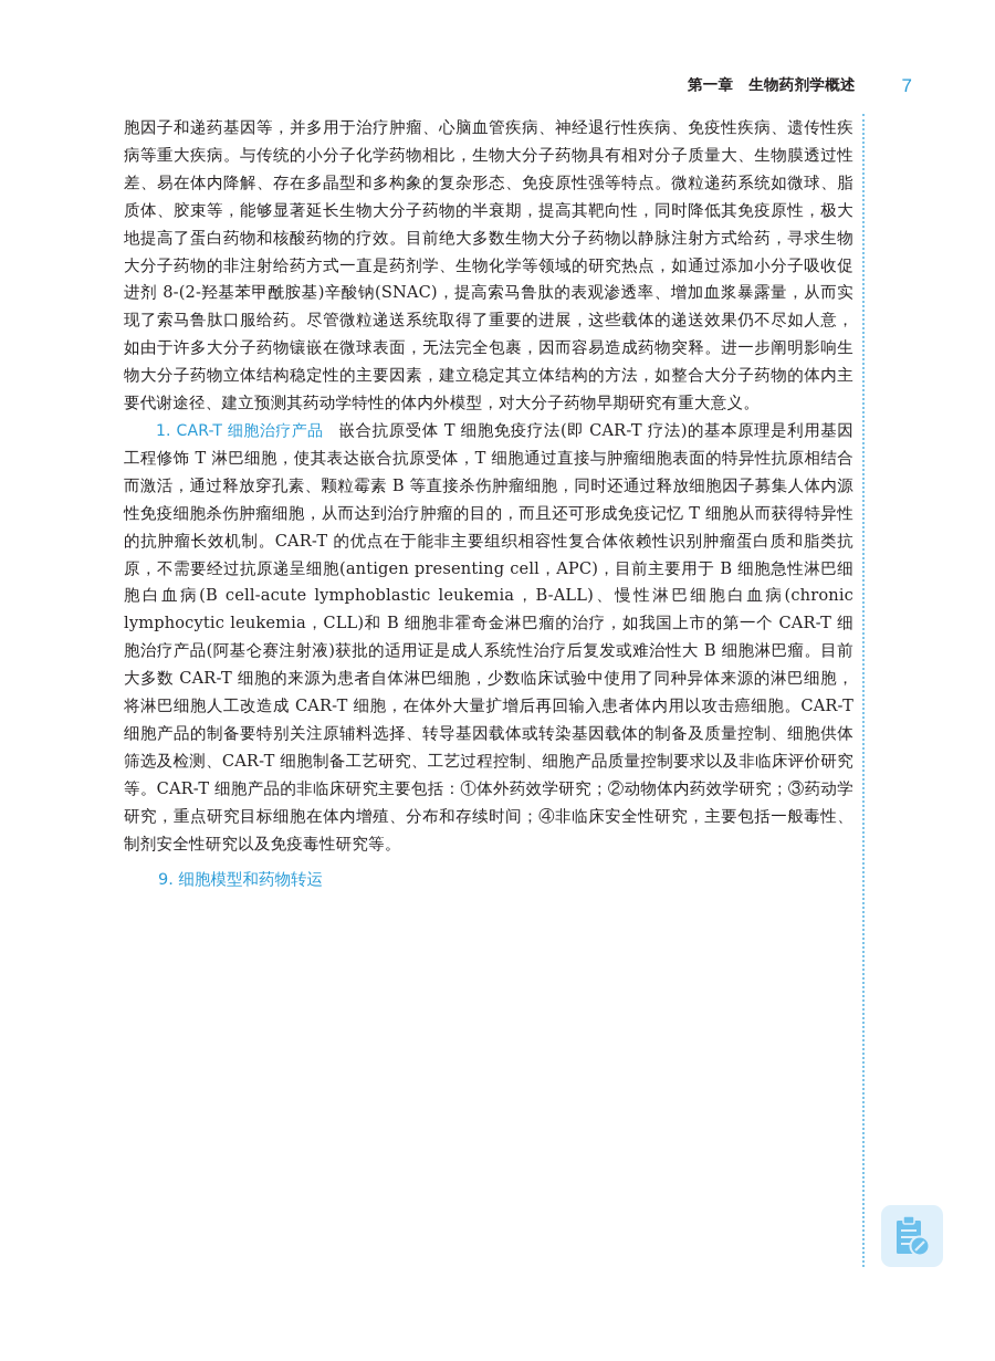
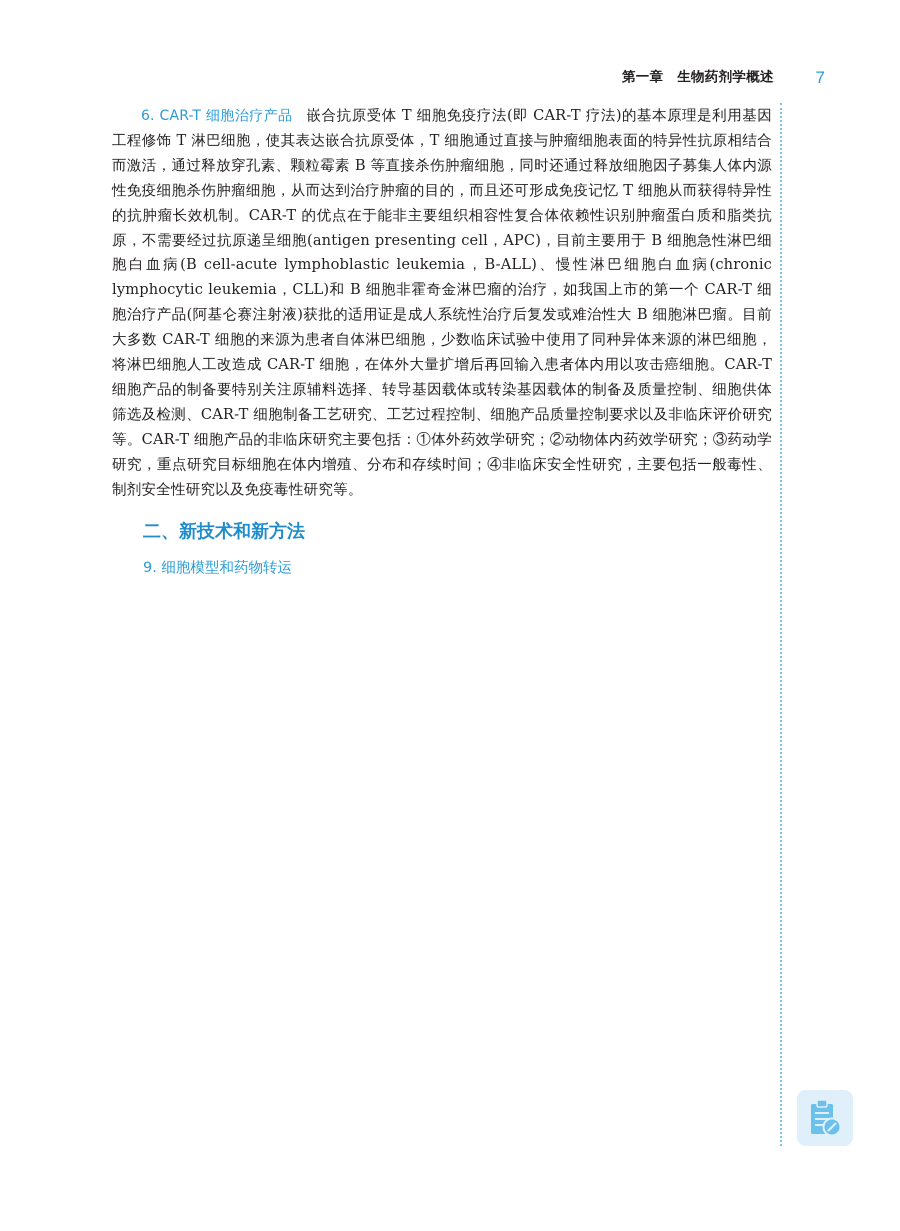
  第一章 生物药剂学概述
  7
- 胞因子和递药基因等，并多用于治疗肿瘤、心脑血管疾病、神经退行性疾病、免疫性疾病、遗传性疾病等重大疾病。与传统的小分子化学药物相比，生物大分子药物具有相对分子质量大、生物膜透过性差、易在体内降解、存在多晶型和多构象的复杂形态、免疫原性强等特点。微粒递药系统如微球、脂质体、胶束等，能够显著延长生物大分子药物的半衰期，提高其靶向性，同时降低其免疫原性，极大地提高了蛋白药物和核酸药物的疗效。目前绝大多数生物大分子药物以静脉注射方式给药，寻求生物大分子药物的非注射给药方式一直是药剂学、生物化学等领域的研究热点，如通过添加小分子吸收促进剂 8-(2-羟基苯甲酰胺基)辛酸钠(SNAC)，提高索马鲁肽的表观渗透率、增加血浆暴露量，从而实现了索马鲁肽口服给药。尽管微粒递送系统取得了重要的进展，这些载体的递送效果仍不尽如人意，如由于许多大分子药物镶嵌在微球表面，无法完全包裹，因而容易造成药物突释。进一步阐明影响生物大分子药物立体结构稳定性的主要因素，建立稳定其立体结构的方法，如整合大分子药物的体内主要代谢途径、建立预测其药动学特性的体内外模型，对大分子药物早期研究有重大意义。
- 1. CAR-T 细胞治疗产品 嵌合抗原受体 T 细胞免疫疗法(即 CAR-T 疗法)的基本原理是利用基因工程修饰 T 淋巴细胞，使其表达嵌合抗原受体，T 细胞通过直接与肿瘤细胞表面的特异性抗原相结合而激活，通过释放穿孔素、颗粒霉素 B 等直接杀伤肿瘤细胞，同时还通过释放细胞因子募集人体内源性免疫细胞杀伤肿瘤细胞，从而达到治疗肿瘤的目的，而且还可形成免疫记忆 T 细胞从而获得特异性的抗肿瘤长效机制。CAR-T 的优点在于能非主要组织相容性复合体依赖性识别肿瘤蛋白质和脂类抗原，不需要经过抗原递呈细胞(antigen presenting cell，APC)，目前主要用于 B 细胞急性淋巴细胞白血病(B cell-acute lymphoblastic leukemia，B-ALL)、慢性淋巴细胞白血病(chronic lymphocytic leukemia，CLL)和 B 细胞非霍奇金淋巴瘤的治疗，如我国上市的第一个 CAR-T 细胞治疗产品(阿基仑赛注射液)获批的适用证是成人系统性治疗后复发或难治性大 B 细胞淋巴瘤。目前大多数 CAR-T 细胞的来源为患者自体淋巴细胞，少数临床试验中使用了同种异体来源的淋巴细胞，将淋巴细胞人工改造成 CAR-T 细胞，在体外大量扩增后再回输入患者体内用以攻击癌细胞。CAR-T 细胞产品的制备要特别关注原辅料选择、转导基因载体或转染基因载体的制备及质量控制、细胞供体筛选及检测、CAR-T 细胞制备工艺研究、工艺过程控制、细胞产品质量控制要求以及非临床评价研究等。CAR-T 细胞产品的非临床研究主要包括：①体外药效学研究；②动物体内药效学研究；③药动学研究，重点研究目标细胞在体内增殖、分布和存续时间；④非临床安全性研究，主要包括一般毒性、制剂安全性研究以及免疫毒性研究等。
+ 6. CAR-T 细胞治疗产品 嵌合抗原受体 T 细胞免疫疗法(即 CAR-T 疗法)的基本原理是利用基因工程修饰 T 淋巴细胞，使其表达嵌合抗原受体，T 细胞通过直接与肿瘤细胞表面的特异性抗原相结合而激活，通过释放穿孔素、颗粒霉素 B 等直接杀伤肿瘤细胞，同时还通过释放细胞因子募集人体内源性免疫细胞杀伤肿瘤细胞，从而达到治疗肿瘤的目的，而且还可形成免疫记忆 T 细胞从而获得特异性的抗肿瘤长效机制。CAR-T 的优点在于能非主要组织相容性复合体依赖性识别肿瘤蛋白质和脂类抗原，不需要经过抗原递呈细胞(antigen presenting cell，APC)，目前主要用于 B 细胞急性淋巴细胞白血病(B cell-acute lymphoblastic leukemia，B-ALL)、慢性淋巴细胞白血病(chronic lymphocytic leukemia，CLL)和 B 细胞非霍奇金淋巴瘤的治疗，如我国上市的第一个 CAR-T 细胞治疗产品(阿基仑赛注射液)获批的适用证是成人系统性治疗后复发或难治性大 B 细胞淋巴瘤。目前大多数 CAR-T 细胞的来源为患者自体淋巴细胞，少数临床试验中使用了同种异体来源的淋巴细胞，将淋巴细胞人工改造成 CAR-T 细胞，在体外大量扩增后再回输入患者体内用以攻击癌细胞。CAR-T 细胞产品的制备要特别关注原辅料选择、转导基因载体或转染基因载体的制备及质量控制、细胞供体筛选及检测、CAR-T 细胞制备工艺研究、工艺过程控制、细胞产品质量控制要求以及非临床评价研究等。CAR-T 细胞产品的非临床研究主要包括：①体外药效学研究；②动物体内药效学研究；③药动学研究，重点研究目标细胞在体内增殖、分布和存续时间；④非临床安全性研究，主要包括一般毒性、制剂安全性研究以及免疫毒性研究等。
+ 二、新技术和新方法
  9. 细胞模型和药物转运
